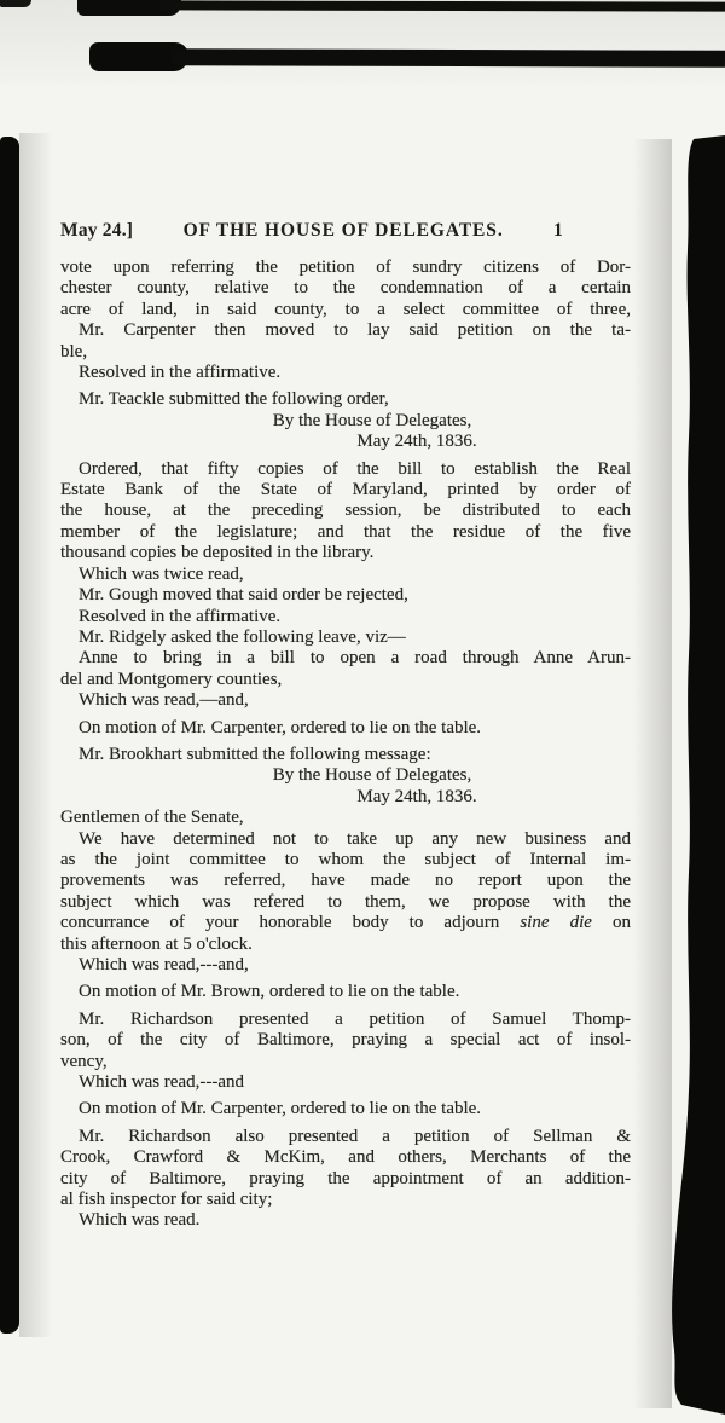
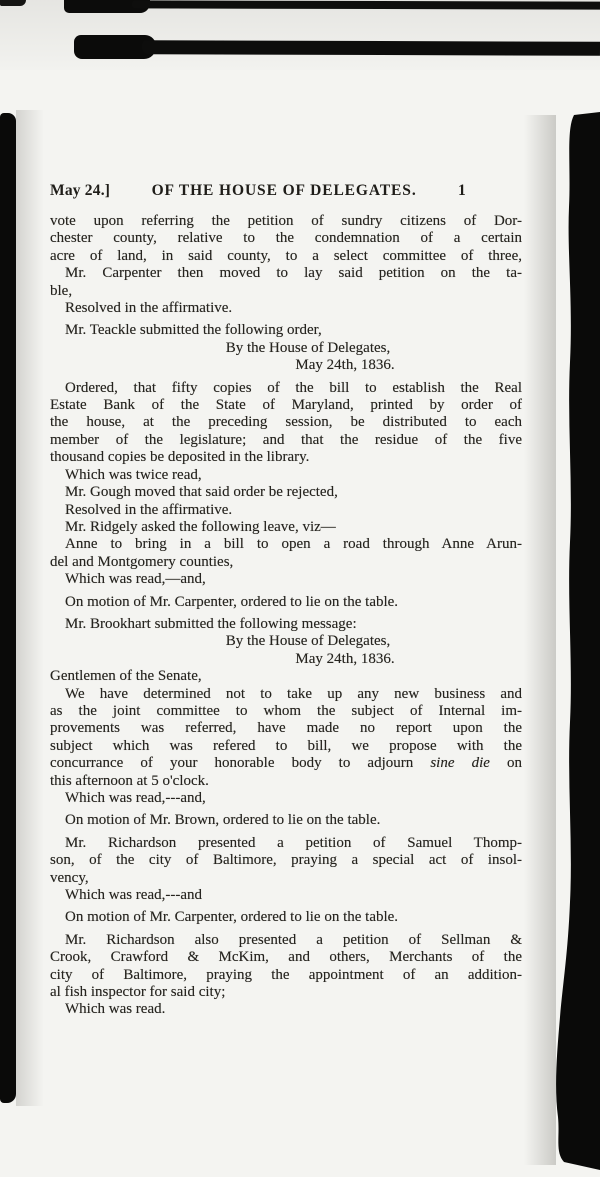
  May 24.]
  OF THE HOUSE OF DELEGATES.
  1
  vote upon referring the petition of sundry citizens of Dor-
  chester county, relative to the condemnation of a certain
  acre of land, in said county, to a select committee of three,
  Mr. Carpenter then moved to lay said petition on the ta-
  ble,
  Resolved in the affirmative.
  Mr. Teackle submitted the following order,
  By the House of Delegates,
  May 24th, 1836.
  Ordered, that fifty copies of the bill to establish the Real
  Estate Bank of the State of Maryland, printed by order of
  the house, at the preceding session, be distributed to each
  member of the legislature; and that the residue of the five
  thousand copies be deposited in the library.
  Which was twice read,
  Mr. Gough moved that said order be rejected,
  Resolved in the affirmative.
  Mr. Ridgely asked the following leave, viz—
  Anne to bring in a bill to open a road through Anne Arun-
  del and Montgomery counties,
  Which was read,—and,
  On motion of Mr. Carpenter, ordered to lie on the table.
  Mr. Brookhart submitted the following message:
  By the House of Delegates,
  May 24th, 1836.
  Gentlemen of the Senate,
  We have determined not to take up any new business and
  as the joint committee to whom the subject of Internal im-
  provements was referred, have made no report upon the
- subject which was refered to them, we propose with the
+ subject which was refered to bill, we propose with the
  concurrance of your honorable body to adjourn sine die on
  this afternoon at 5 o'clock.
  Which was read,---and,
  On motion of Mr. Brown, ordered to lie on the table.
  Mr. Richardson presented a petition of Samuel Thomp-
  son, of the city of Baltimore, praying a special act of insol-
  vency,
  Which was read,---and
  On motion of Mr. Carpenter, ordered to lie on the table.
  Mr. Richardson also presented a petition of Sellman &
  Crook, Crawford & McKim, and others, Merchants of the
  city of Baltimore, praying the appointment of an addition-
  al fish inspector for said city;
  Which was read.
